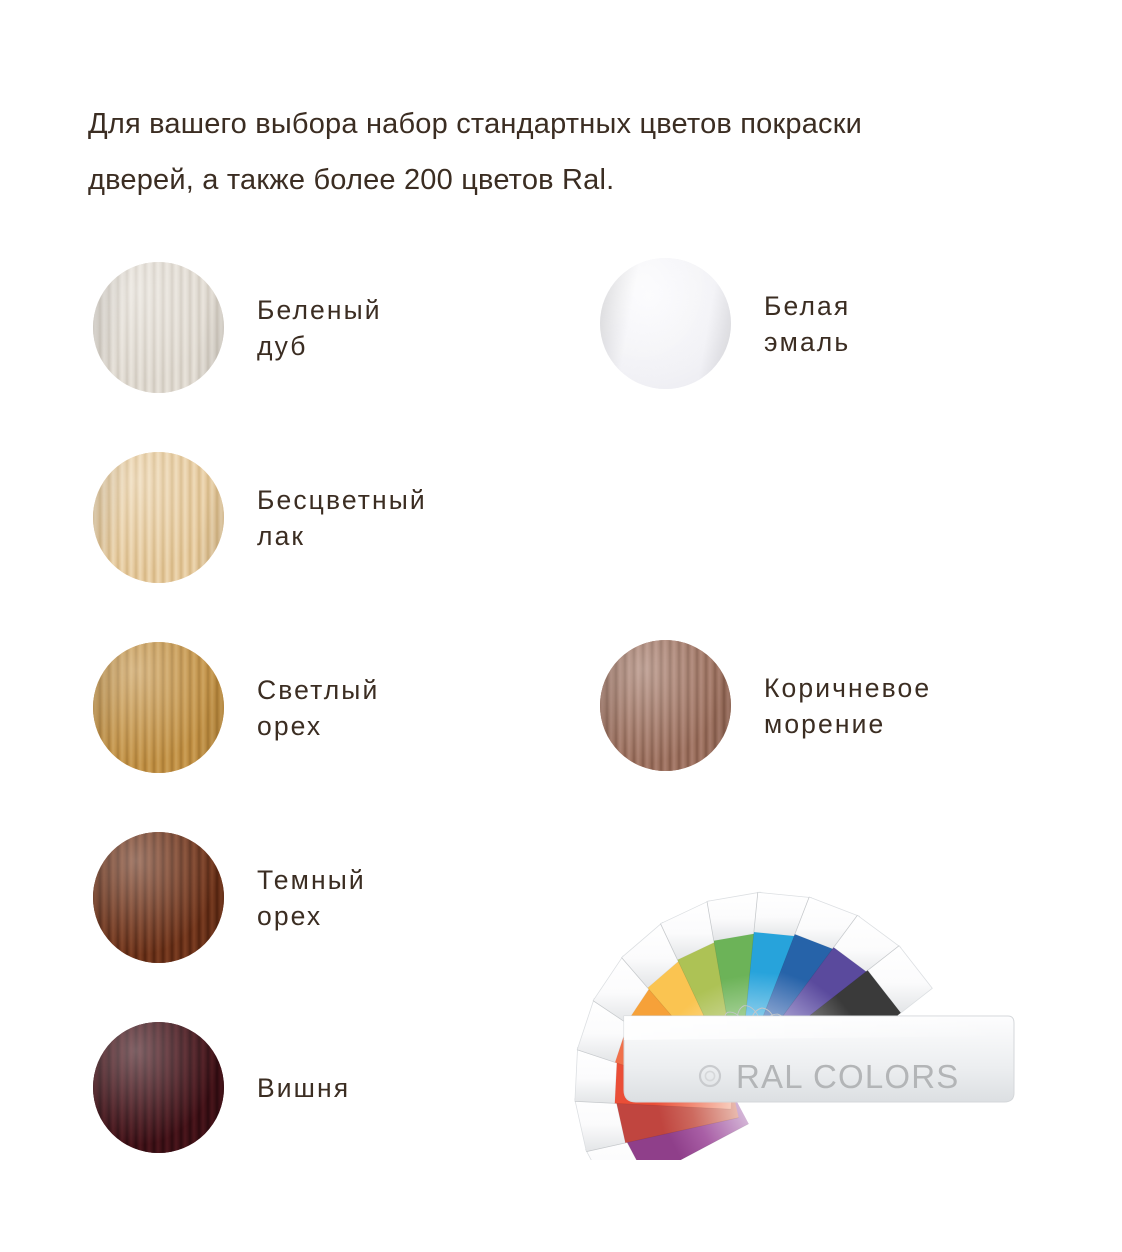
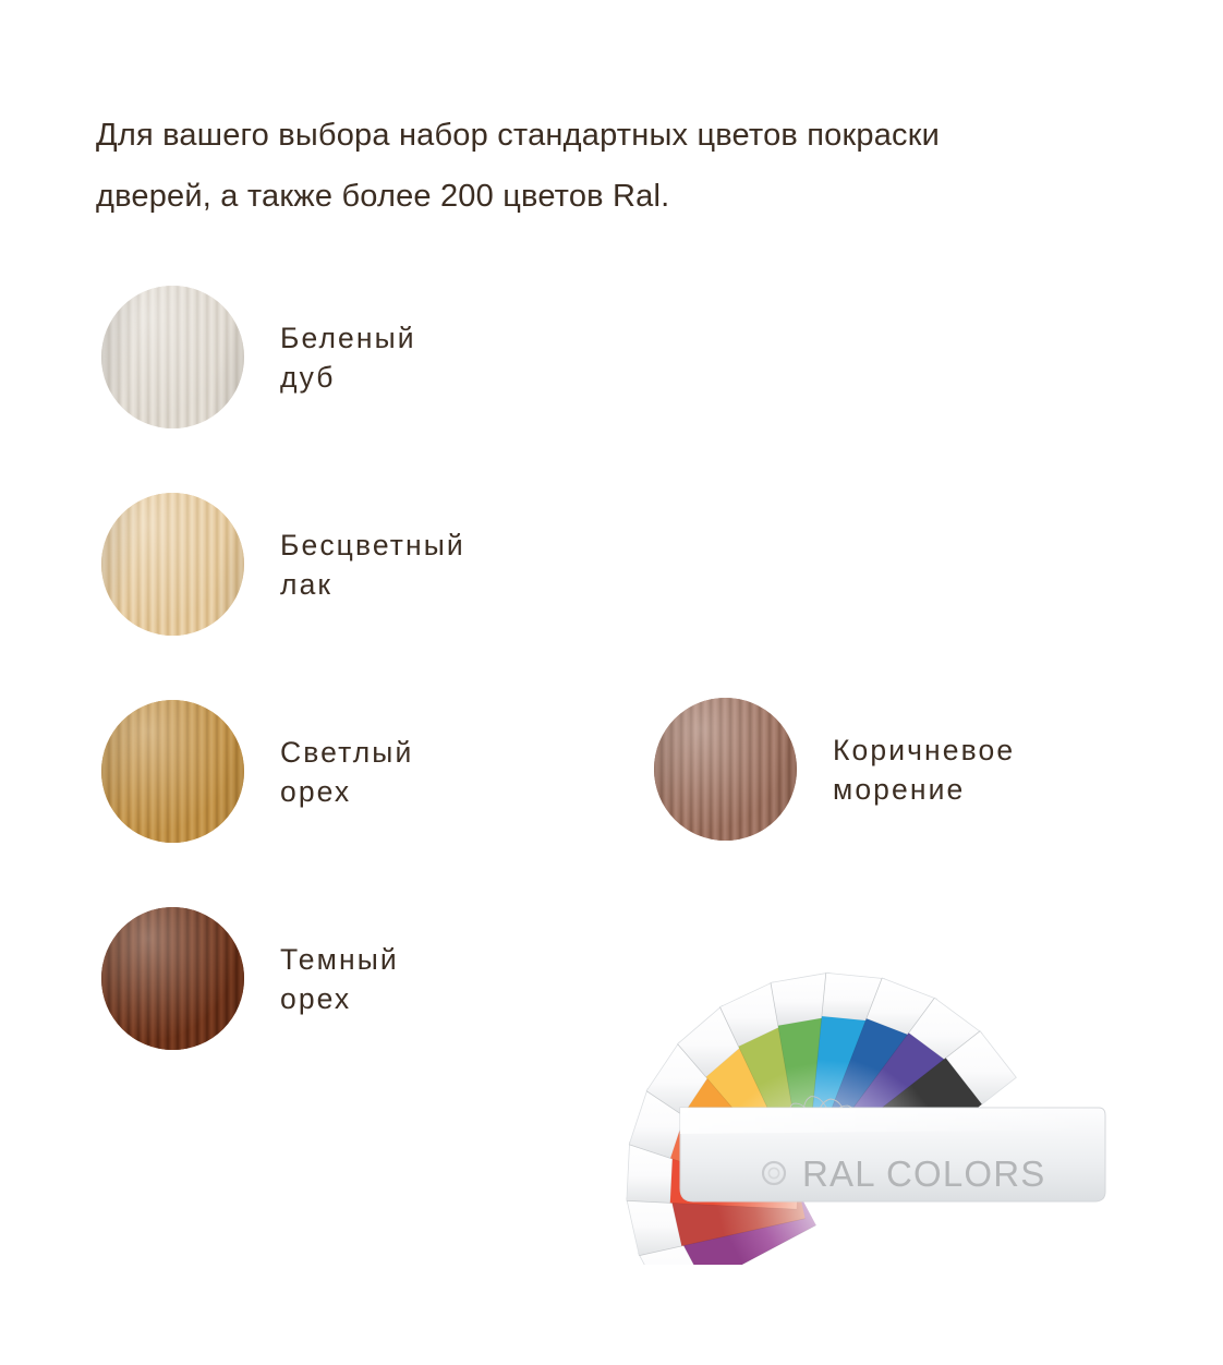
  Для вашего выбора набор стандартных цветов покраски
  дверей, а также более 200 цветов Ral.
  Беленый
  дуб
  Бесцветный
  лак
  Светлый
  орех
  Темный
  орех
- Вишня
- Белая
- эмаль
  Коричневое
  морение
  RAL COLORS
